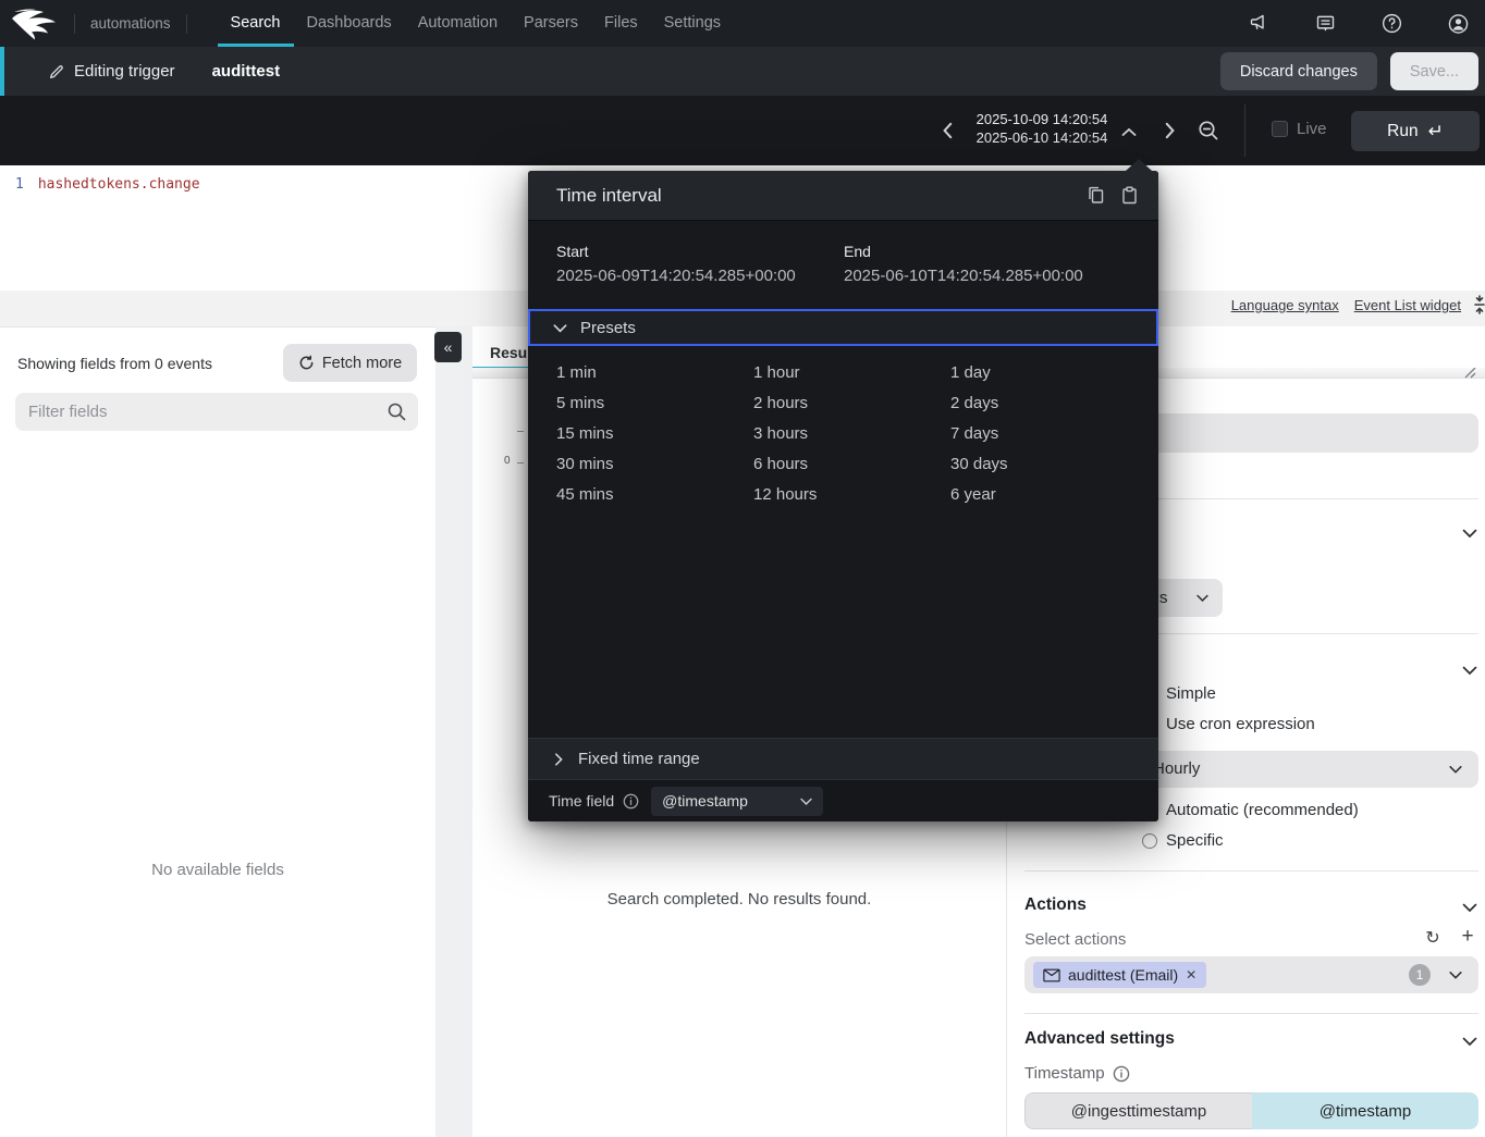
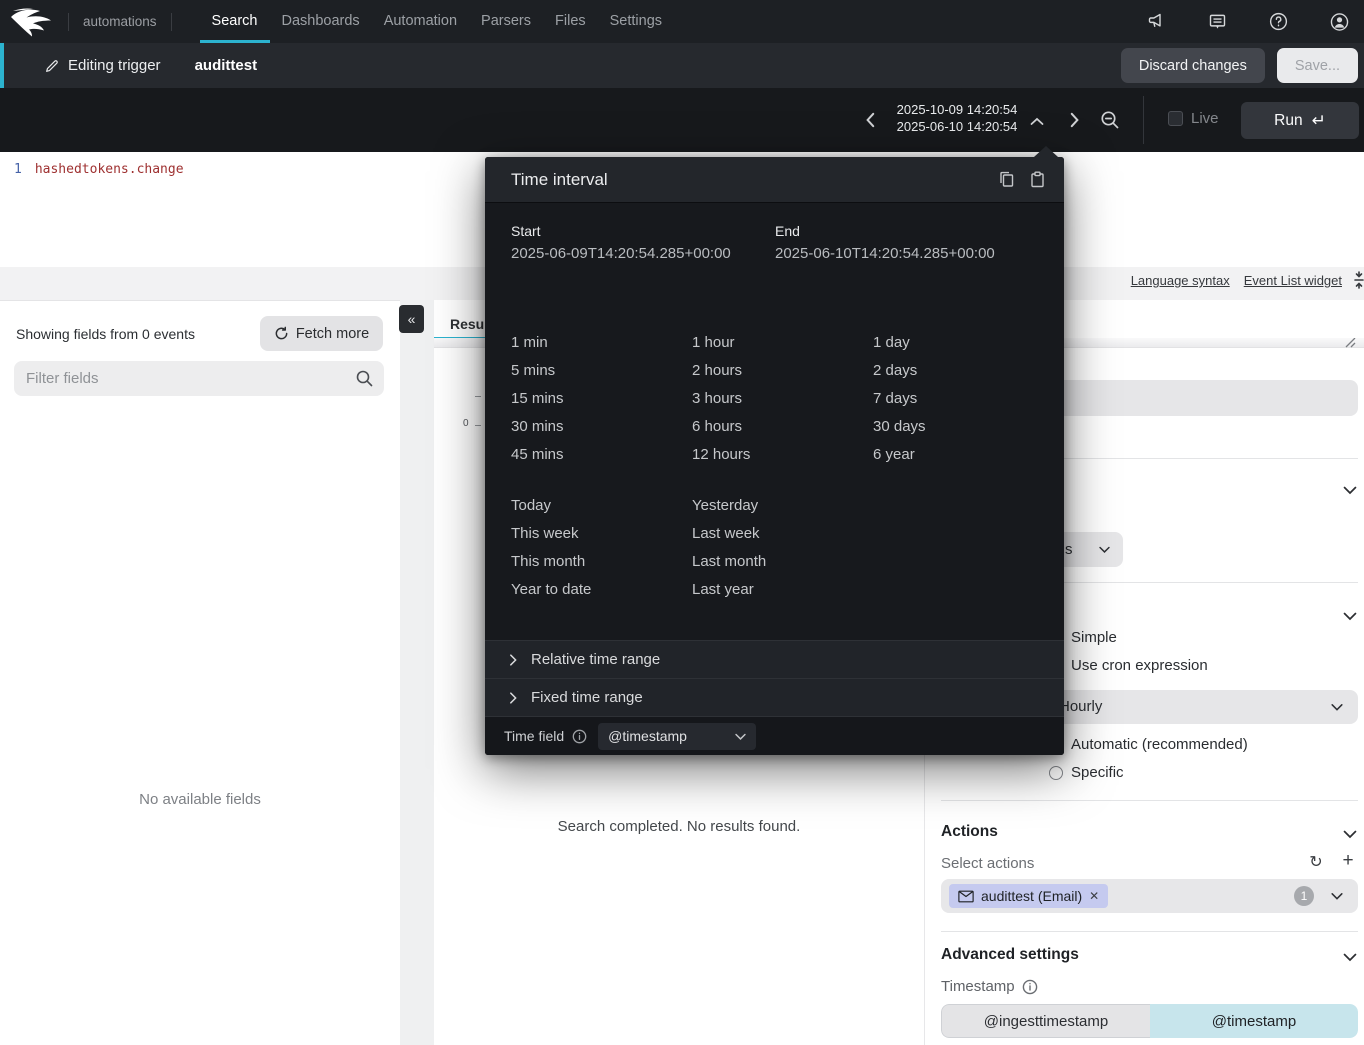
  automations
  Search
  Dashboards
  Automation
  Parsers
  Files
  Settings
  Editing trigger
  audittest
  Discard changes
  Save...
  2025-10-09 14:20:54
  2025-06-10 14:20:54
  Live
  Run
  ↵
  1 hashedtokens.change
  Language syntax
  Event List widget
  Showing fields from 0 events
  Fetch more
  Filter fields
  No available fields
  «
  0
  Search completed. No results found.
  s
  Simple
  Use cron expression
  Hourly
  Automatic (recommended)
  Specific
  Actions
  Select actions
  ↻
  +
  audittest (Email)
  ✕
  1
  Advanced settings
  Timestamp
  @ingesttimestamp
  @timestamp
  Time interval
  Start
  2025-06-09T14:20:54.285+00:00
  End
  2025-06-10T14:20:54.285+00:00
- Presets
  1 min
  1 hour
  1 day
  5 mins
  2 hours
  2 days
  15 mins
  3 hours
  7 days
  30 mins
  6 hours
  30 days
  45 mins
  12 hours
  6 year
+ Today
+ Yesterday
+ This week
+ Last week
+ This month
+ Last month
+ Year to date
+ Last year
+ Relative time range
  Fixed time range
  Time field
  @timestamp
